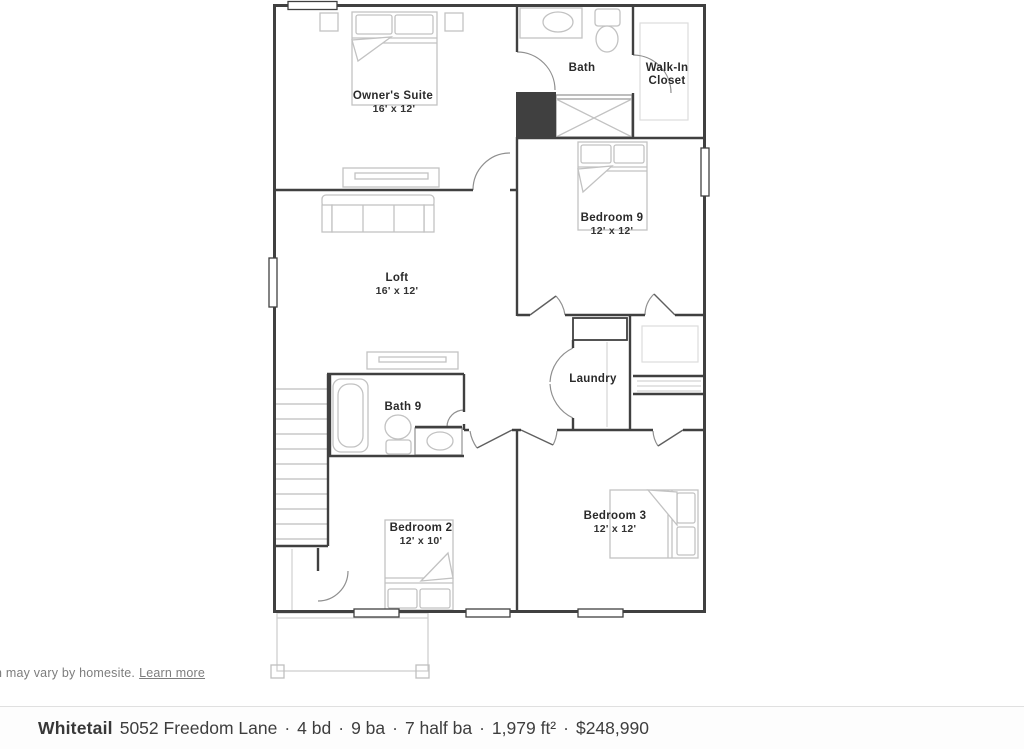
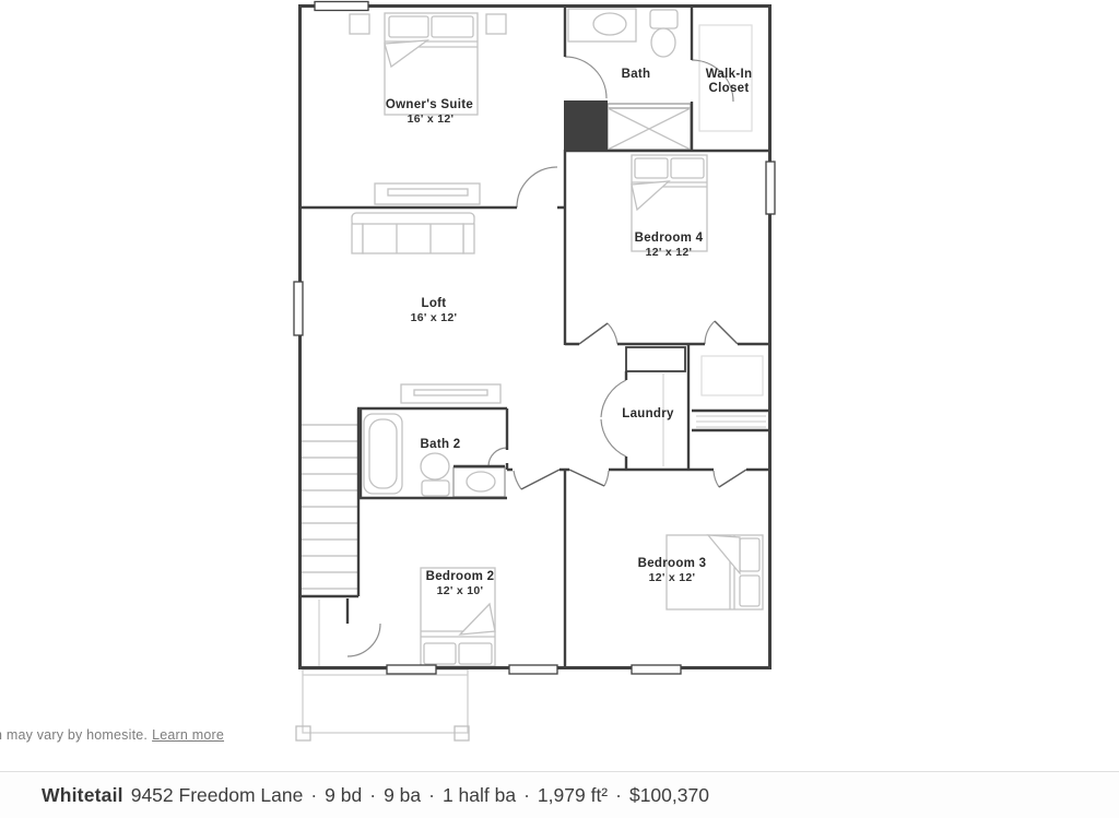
  Owner's Suite
  16' x 12'
  Bath
  Walk-In
  Closet
- Bedroom 9
+ Bedroom 4
  12' x 12'
  Loft
  16' x 12'
  Laundry
- Bath 9
+ Bath 2
  Bedroom 2
  12' x 10'
  Bedroom 3
  12' x 12'
  may vary by homesite. Learn more
  Whitetail
- 5052 Freedom Lane
+ 9452 Freedom Lane
  ·
- 4 bd
+ 9 bd
  ·
  9 ba
  ·
- 7 half ba
+ 1 half ba
  ·
  1,979 ft²
  ·
- $248,990
+ $100,370
